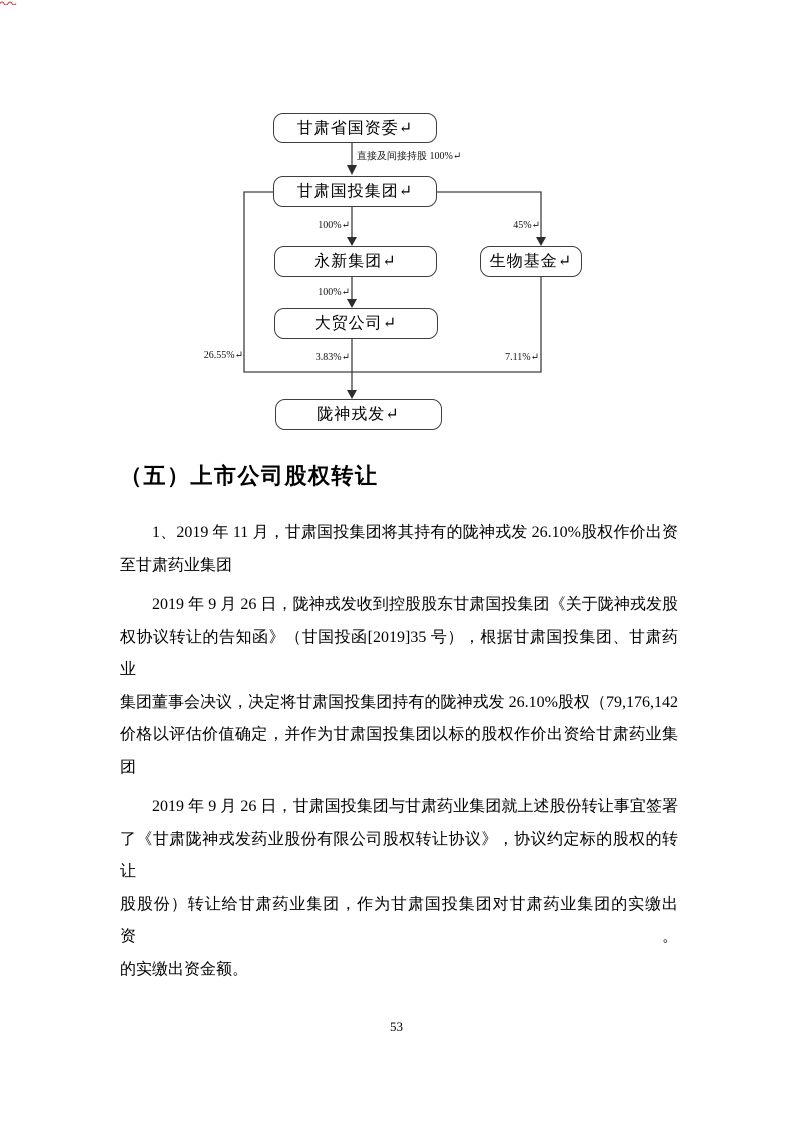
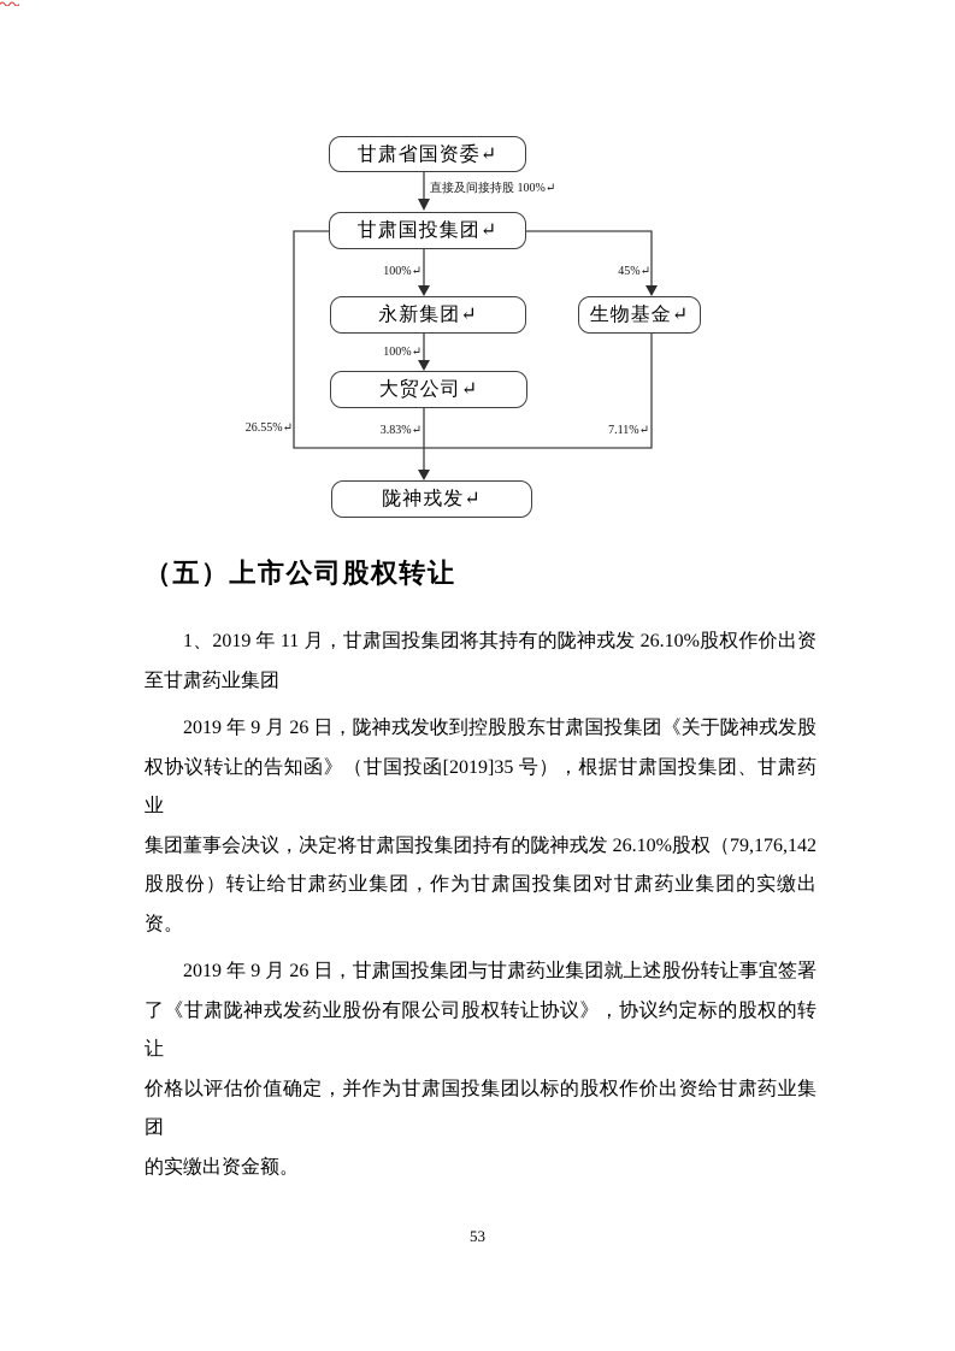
  甘肃省国资委↵
  甘肃国投集团↵
  永新集团↵
  生物基金↵
  大贸公司↵
  陇神戎发↵
  直接及间接持股 100%↵
  100%↵
  45%↵
  100%↵
  3.83%↵
  26.55%↵
  7.11%↵
  （五）上市公司股权转让
  1、2019 年 11 月，甘肃国投集团将其持有的陇神戎发 26.10%股权作价出资
  至甘肃药业集团
  2019 年 9 月 26 日，陇神戎发收到控股股东甘肃国投集团《关于陇神戎发股
  权协议转让的告知函》（甘国投函[2019]35 号），根据甘肃国投集团、甘肃药业
  集团董事会决议，决定将甘肃国投集团持有的陇神戎发 26.10%股权（79,176,142
- 价格以评估价值确定，并作为甘肃国投集团以标的股权作价出资给甘肃药业集团
+ 股股份）转让给甘肃药业集团，作为甘肃国投集团对甘肃药业集团的实缴出资。
  2019 年 9 月 26 日，甘肃国投集团与甘肃药业集团就上述股份转让事宜签署
  了《甘肃陇神戎发药业股份有限公司股权转让协议》，协议约定标的股权的转让
- 股股份）转让给甘肃药业集团，作为甘肃国投集团对甘肃药业集团的实缴出资。
+ 价格以评估价值确定，并作为甘肃国投集团以标的股权作价出资给甘肃药业集团
  的实缴出资金额。
  53
